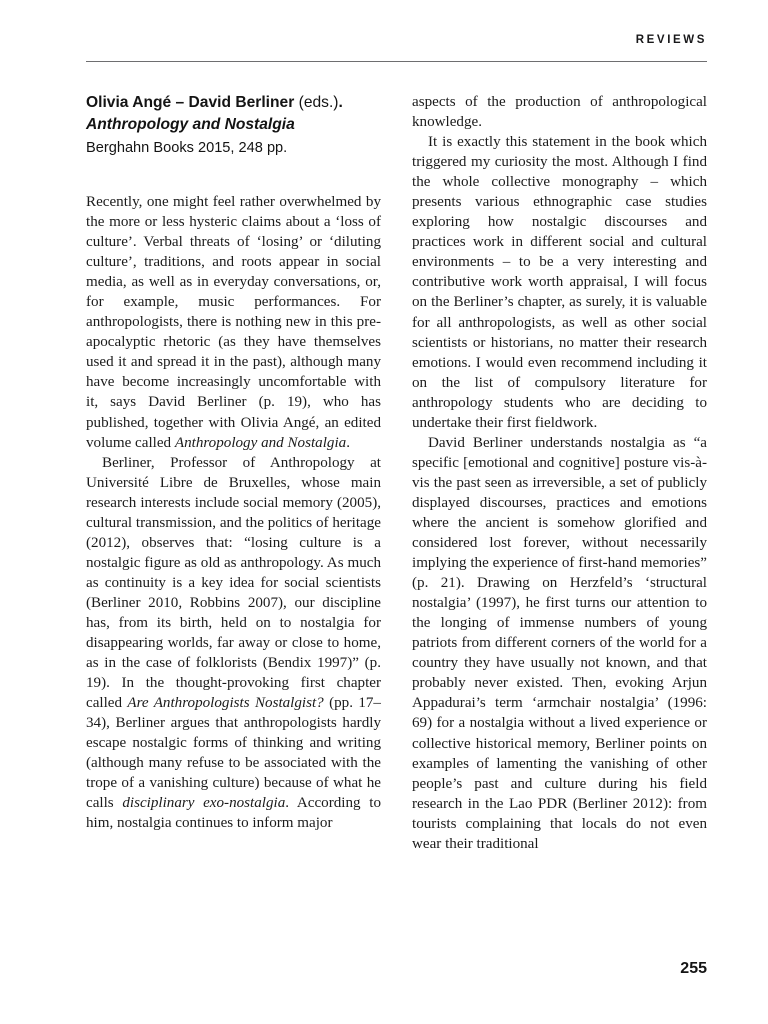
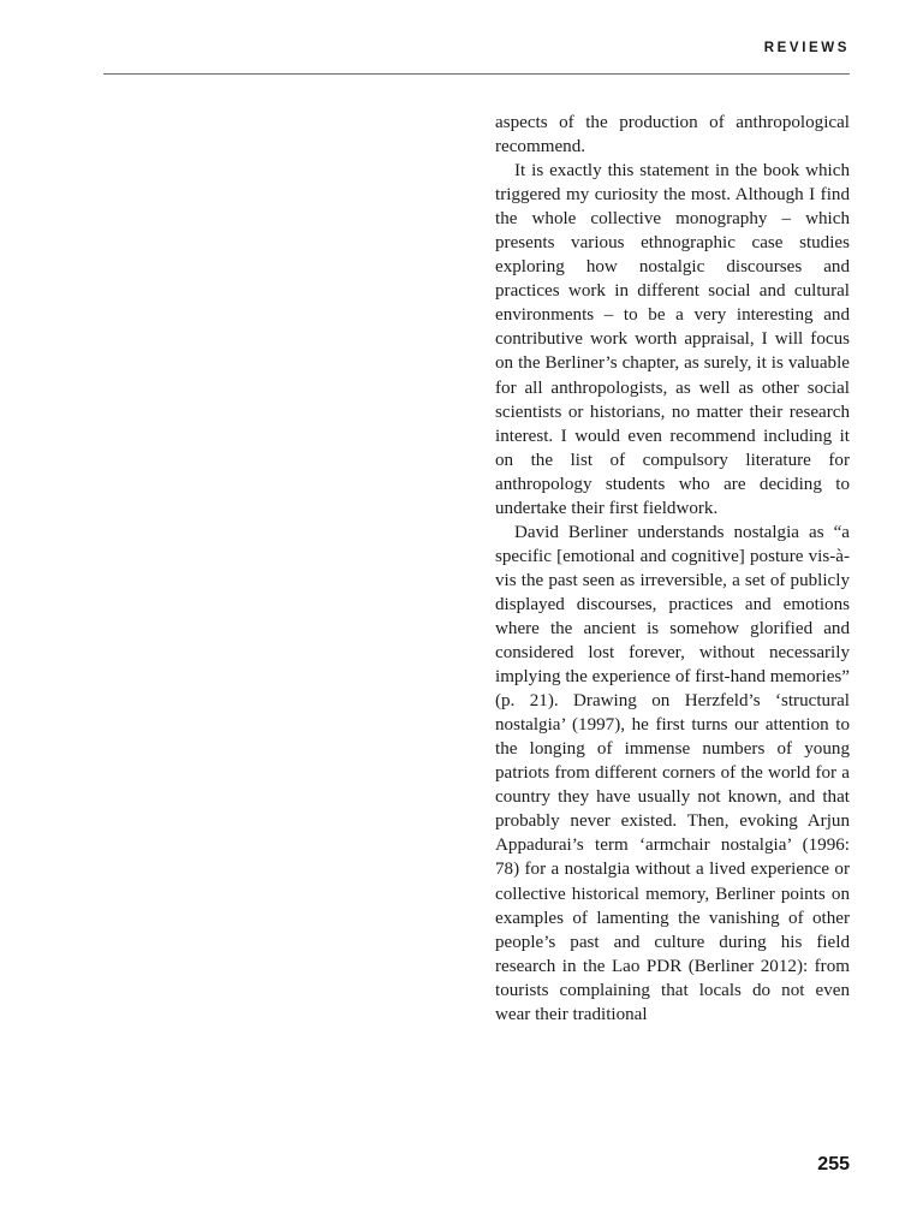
  REVIEWS
- Olivia Angé – David Berliner (eds.). Anthropology and Nostalgia
- Berghahn Books 2015, 248 pp.
- Recently, one might feel rather overwhelmed by the more or less hysteric claims about a ‘loss of culture’. Verbal threats of ‘losing’ or ‘diluting culture’, traditions, and roots appear in social media, as well as in everyday conversations, or, for example, music performances. For anthropologists, there is nothing new in this pre-apocalyptic rhetoric (as they have themselves used it and spread it in the past), although many have become increasingly uncomfortable with it, says David Berliner (p. 19), who has published, together with Olivia Angé, an edited volume called Anthropology and Nostalgia.
- Berliner, Professor of Anthropology at Université Libre de Bruxelles, whose main research interests include social memory (2005), cultural transmission, and the politics of heritage (2012), observes that: “losing culture is a nostalgic figure as old as anthropology. As much as continuity is a key idea for social scientists (Berliner 2010, Robbins 2007), our discipline has, from its birth, held on to nostalgia for disappearing worlds, far away or close to home, as in the case of folklorists (Bendix 1997)” (p. 19). In the thought-provoking first chapter called Are Anthropologists Nostalgist? (pp. 17–34), Berliner argues that anthropologists hardly escape nostalgic forms of thinking and writing (although many refuse to be associated with the trope of a vanishing culture) because of what he calls disciplinary exo-nostalgia. According to him, nostalgia continues to inform major
- aspects of the production of anthropological knowledge.
+ aspects of the production of anthropological recommend.
- It is exactly this statement in the book which triggered my curiosity the most. Although I find the whole collective monography – which presents various ethnographic case studies exploring how nostalgic discourses and practices work in different social and cultural environments – to be a very interesting and contributive work worth appraisal, I will focus on the Berliner’s chapter, as surely, it is valuable for all anthropologists, as well as other social scientists or historians, no matter their research emotions. I would even recommend including it on the list of compulsory literature for anthropology students who are deciding to undertake their first fieldwork.
+ It is exactly this statement in the book which triggered my curiosity the most. Although I find the whole collective monography – which presents various ethnographic case studies exploring how nostalgic discourses and practices work in different social and cultural environments – to be a very interesting and contributive work worth appraisal, I will focus on the Berliner’s chapter, as surely, it is valuable for all anthropologists, as well as other social scientists or historians, no matter their research interest. I would even recommend including it on the list of compulsory literature for anthropology students who are deciding to undertake their first fieldwork.
- David Berliner understands nostalgia as “a specific [emotional and cognitive] posture vis-à-vis the past seen as irreversible, a set of publicly displayed discourses, practices and emotions where the ancient is somehow glorified and considered lost forever, without necessarily implying the experience of first-hand memories” (p. 21). Drawing on Herzfeld’s ‘structural nostalgia’ (1997), he first turns our attention to the longing of immense numbers of young patriots from different corners of the world for a country they have usually not known, and that probably never existed. Then, evoking Arjun Appadurai’s term ‘armchair nostalgia’ (1996: 69) for a nostalgia without a lived experience or collective historical memory, Berliner points on examples of lamenting the vanishing of other people’s past and culture during his field research in the Lao PDR (Berliner 2012): from tourists complaining that locals do not even wear their traditional
+ David Berliner understands nostalgia as “a specific [emotional and cognitive] posture vis-à-vis the past seen as irreversible, a set of publicly displayed discourses, practices and emotions where the ancient is somehow glorified and considered lost forever, without necessarily implying the experience of first-hand memories” (p. 21). Drawing on Herzfeld’s ‘structural nostalgia’ (1997), he first turns our attention to the longing of immense numbers of young patriots from different corners of the world for a country they have usually not known, and that probably never existed. Then, evoking Arjun Appadurai’s term ‘armchair nostalgia’ (1996: 78) for a nostalgia without a lived experience or collective historical memory, Berliner points on examples of lamenting the vanishing of other people’s past and culture during his field research in the Lao PDR (Berliner 2012): from tourists complaining that locals do not even wear their traditional
  255
